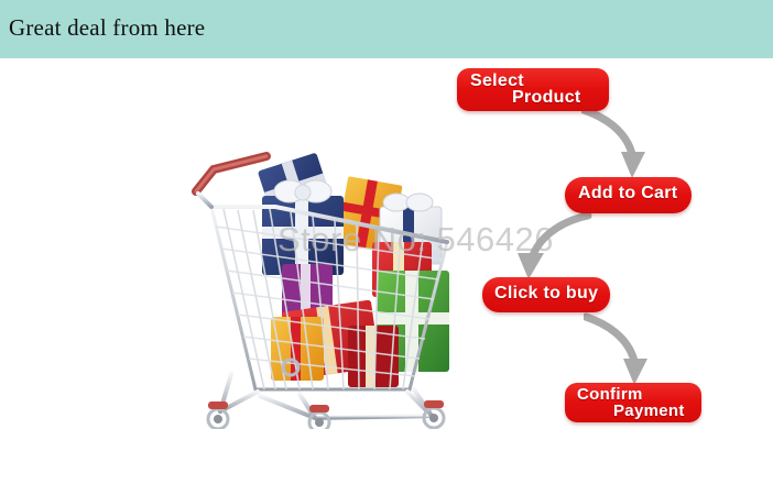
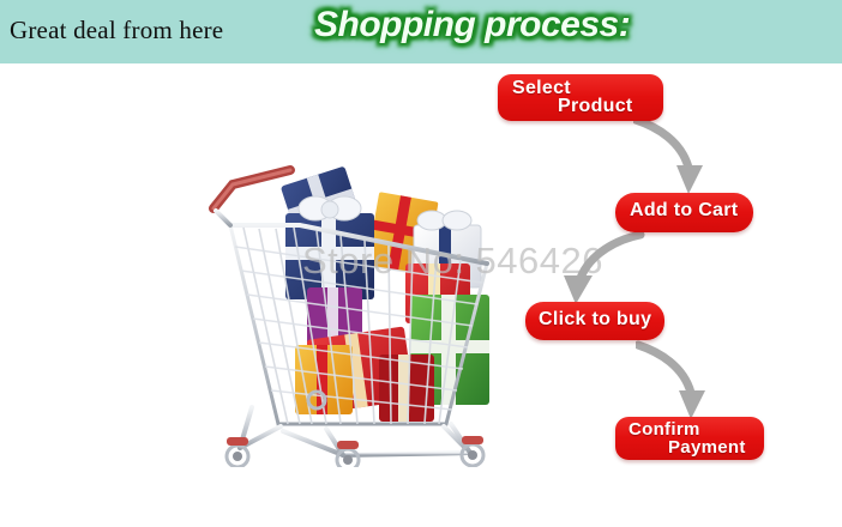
  Great deal from here
+ Shopping process:
  Store No: 54642
  Select
  Product
  Add to Cart
  Click to buy
  Confirm
  Payment
